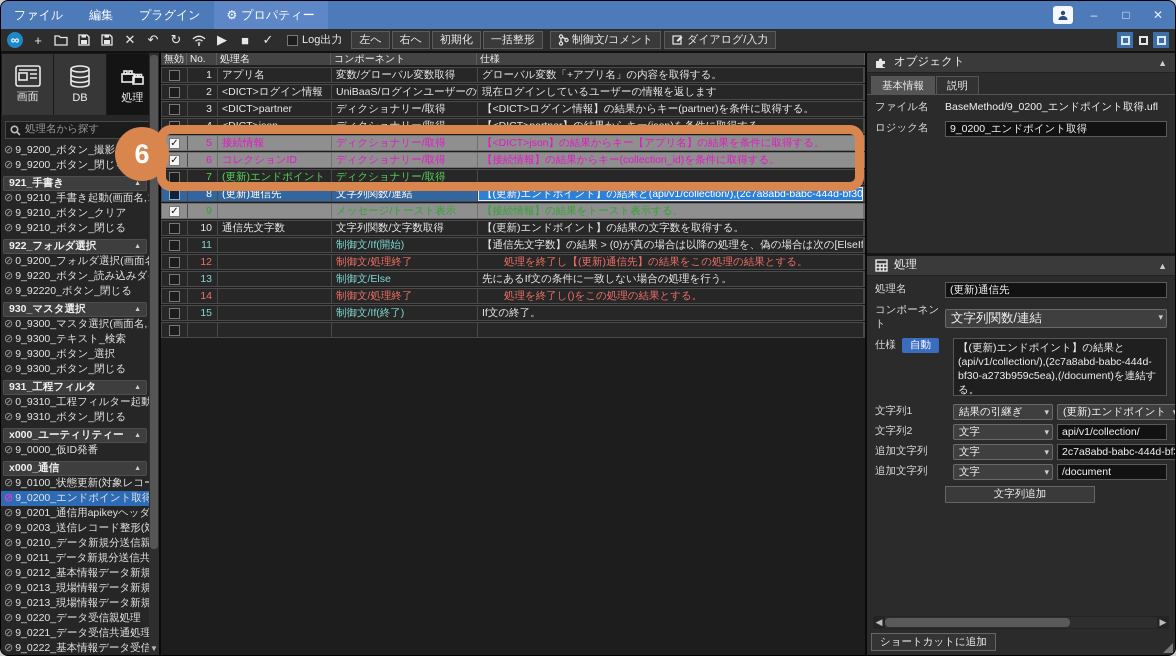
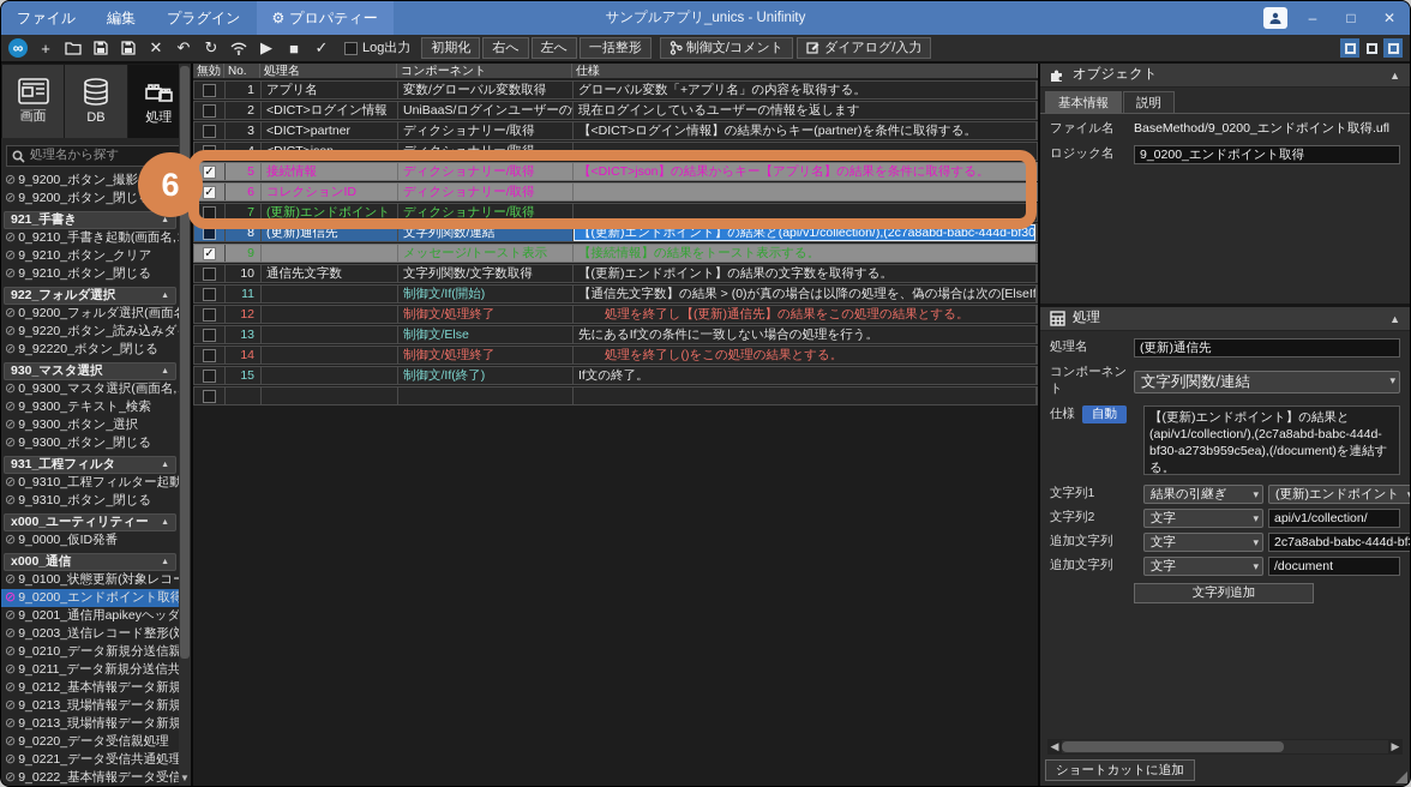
  ファイル
  編集
  プラグイン
  ⚙
  プロパティー
+ サンプルアプリ_unics - Unifinity
  –
  □
  ✕
  ∞
  +
  ✕
  ↶
  ↻
  ▶
  ■
  ✓
  Log出力
- 左へ
+ 初期化
  右へ
- 初期化
+ 左へ
  一括整形
  制御文/コメント
  ダイアログ/入力
  画面
  DB
  処理
  処理名から探す
  ⊘
  9_9200_ボタン_撮影
  ⊘
  9_9200_ボタン_閉じ
  921_手書き
  ⊘
  0_9210_手書き起動(画面名,
  ⊘
  9_9210_ボタン_クリア
  ⊘
  9_9210_ボタン_閉じる
  922_フォルダ選択
  ⊘
  0_9200_フォルダ選択(画面
  ⊘
  9_9220_ボタン_読み込みダ
  ⊘
  9_92220_ボタン_閉じる
  930_マスタ選択
  ⊘
  0_9300_マスタ選択(画面名,
  ⊘
  9_9300_テキスト_検索
  ⊘
  9_9300_ボタン_選択
  ⊘
  9_9300_ボタン_閉じる
  931_工程フィルタ
  ⊘
  0_9310_工程フィルター起動
  ⊘
  9_9310_ボタン_閉じる
  x000_ユーティリティー
  ⊘
  9_0000_仮ID発番
  x000_通信
  ⊘
  9_0100_状態更新(対象レコ
  ⊘
  9_0200_エンドポイント取得
  ⊘
  9_0201_通信用apikeyヘッダ
  ⊘
  9_0203_送信レコード整形(
  ⊘
  9_0210_データ新規分送信親
  ⊘
  9_0211_データ新規分送信共
  ⊘
  9_0212_基本情報データ新規
  ⊘
  9_0213_現場情報データ新規
  ⊘
  9_0213_現場情報データ新規
  ⊘
  9_0220_データ受信親処理
  ⊘
  9_0221_データ受信共通処理
  ⊘
  9_0222_基本情報データ受信
  ▼
  無効
  No.
  処理名
  コンポーネント
  仕様
  1
  アプリ名
  変数/グローバル変数取得
  グローバル変数「+アプリ名」の内容を取得する。
  2
  <DICT>ログイン情報
  UniBaaS/ログインユーザーの
  現在ログインしているユーザーの情報を返します
  3
  <DICT>partner
  ディクショナリー/取得
  【<DICT>ログイン情報】の結果からキー(partner)を条件に取得する。
  4
  <DICT>json
  ディクショナリー/取得
- 【<DICT>partner】の結果からキー(json)を条件に取得する。
  ✓
  5
  接続情報
  ディクショナリー/取得
  【<DICT>json】の結果からキー【アプリ名】の結果を条件に取得する。
  ✓
  6
  コレクションID
  ディクショナリー/取得
- 【接続情報】の結果からキー(collection_id)を条件に取得する。
  7
  (更新)エンドポイント
  ディクショナリー/取得
  8
  (更新)通信先
  文字列関数/連結
  【(更新)エンドポイント】の結果と(api/v1/collection/),(2c7a8abd-babc-444d-bf30
  ✓
  9
  メッセージ/トースト表示
  【接続情報】の結果をトースト表示する。
  10
  通信先文字数
  文字列関数/文字数取得
  【(更新)エンドポイント】の結果の文字数を取得する。
  11
  制御文/If(開始)
  【通信先文字数】の結果 > (0)が真の場合は以降の処理を、偽の場合は次の[ElseIf
  12
  制御文/処理終了
  処理を終了し【(更新)通信先】の結果をこの処理の結果とする。
  13
  制御文/Else
  先にあるIf文の条件に一致しない場合の処理を行う。
  14
  制御文/処理終了
  処理を終了し()をこの処理の結果とする。
  15
  制御文/If(終了)
  If文の終了。
  オブジェクト
  ▲
  基本情報
  説明
  ファイル名
  BaseMethod/9_0200_エンドポイント取得.ufl
  ロジック名
  9_0200_エンドポイント取得
  処理
  ▲
  処理名
  (更新)通信先
  コンポーネント
  文字列関数/連結
  仕様
  自動
  【(更新)エンドポイント】の結果と(api/v1/collection/),(2c7a8abd-babc-444d-bf30-a273b959c5ea),(/document)を連結する。
  文字列1
  結果の引継ぎ
  (更新)エンドポイント
  文字列2
  文字
  api/v1/collection/
  追加文字列
  文字
  2c7a8abd-babc-444d-bf
  追加文字列
  文字
  /document
  文字列追加
  ◀
  ▶
  ショートカットに追加
  6
